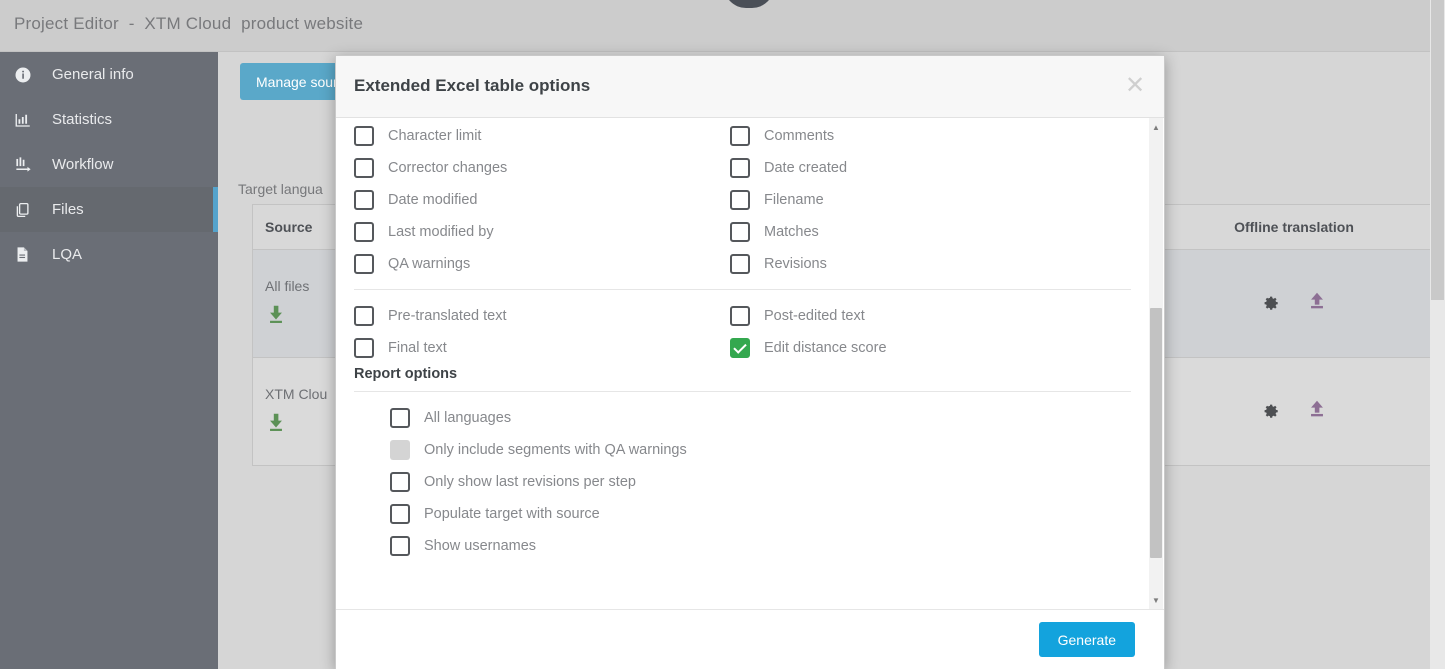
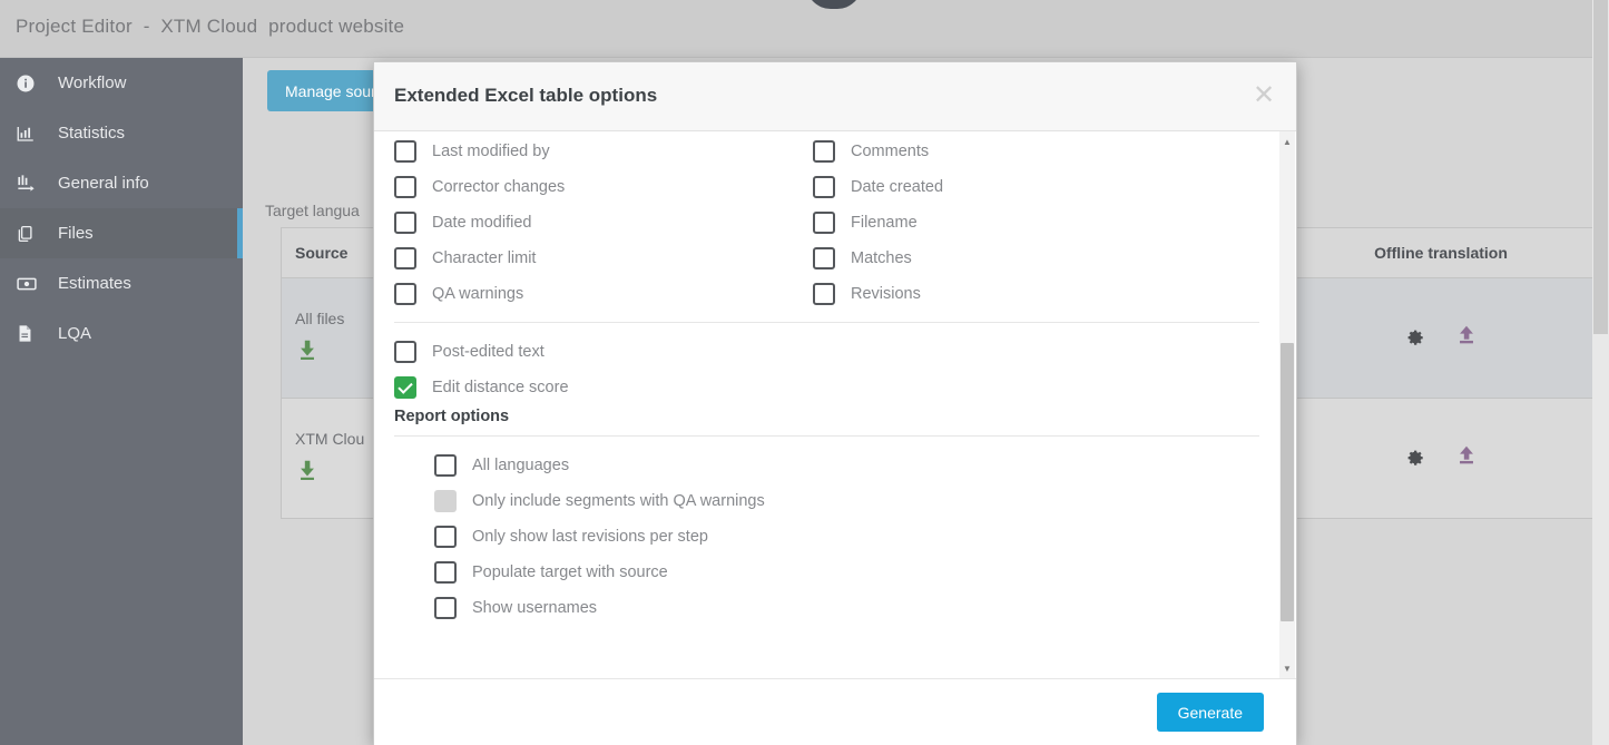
  Project Editor - XTM Cloud product website
- General info
+ Workflow
  Statistics
- Workflow
+ General info
  Files
+ Estimates
  LQA
  Manage sou
  Target langua
  Source
  Offline translation
  All files
  XTM Clou
  Extended Excel table options
  ✕
- Character limit
+ Last modified by
  Corrector changes
  Date modified
- Last modified by
+ Character limit
  QA warnings
  Comments
  Date created
  Filename
  Matches
  Revisions
- Pre-translated text
- Final text
  Post-edited text
  Edit distance score
  Report options
  All languages
  Only include segments with QA warnings
  Only show last revisions per step
  Populate target with source
  Show usernames
  ▲
  ▼
  Generate
